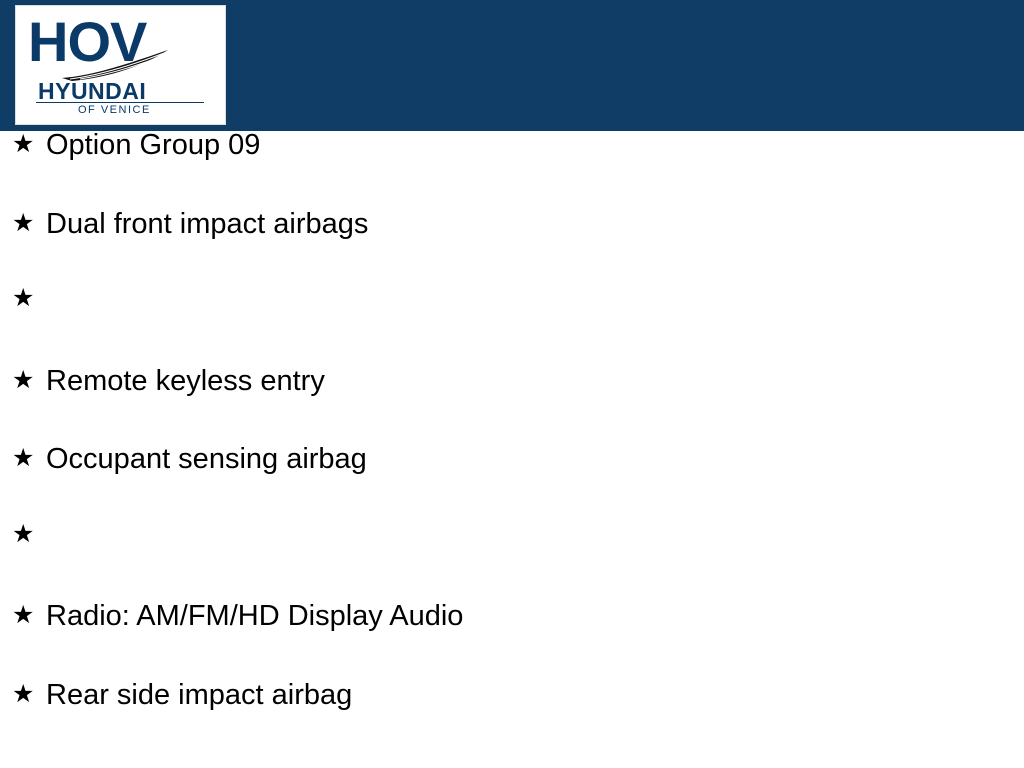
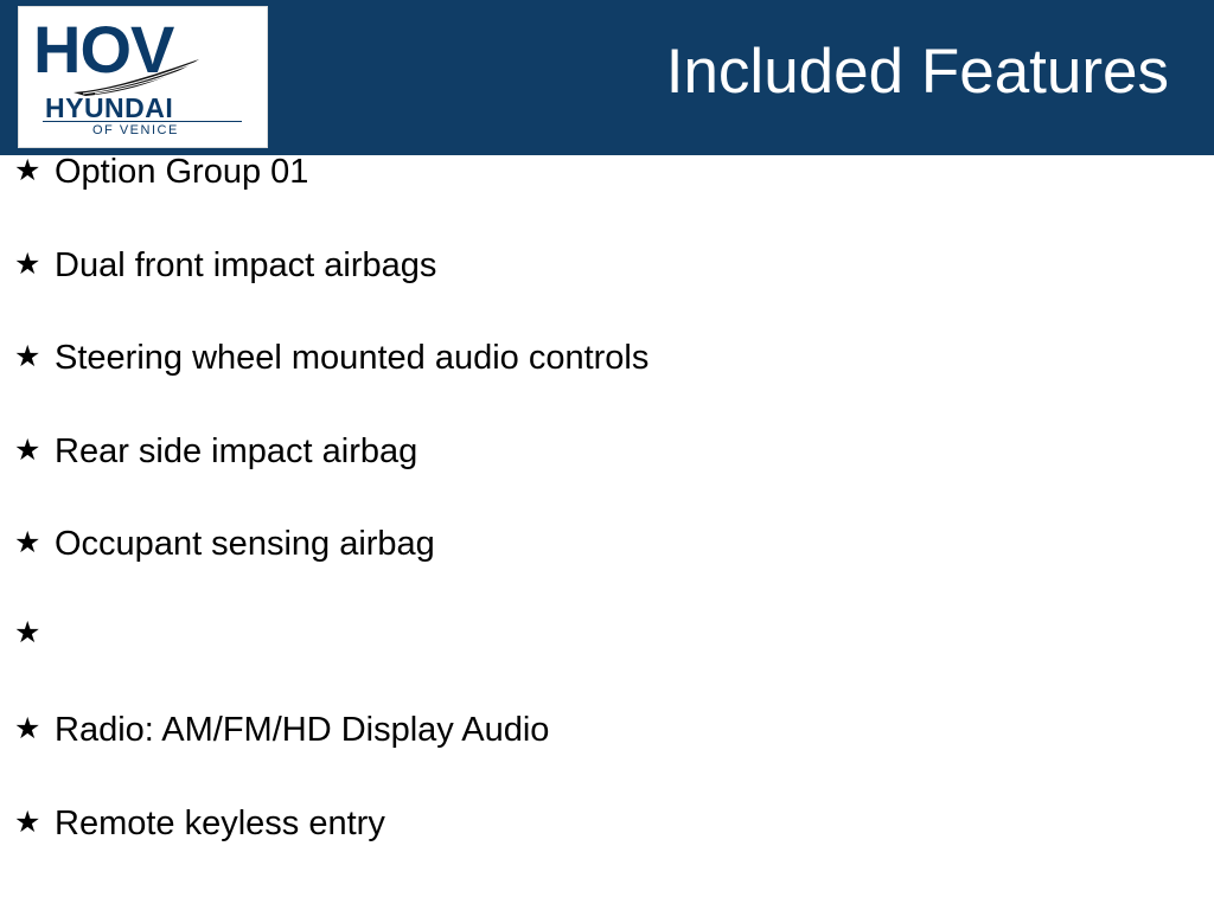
  HOV
  HYUNDAI
  OF VENICE
+ Included Features
  ★
- Option Group 09
+ Option Group 01
  ★
  Dual front impact airbags
  ★
+ Steering wheel mounted audio controls
  ★
- Remote keyless entry
+ Rear side impact airbag
  ★
  Occupant sensing airbag
  ★
  ★
  Radio: AM/FM/HD Display Audio
  ★
- Rear side impact airbag
+ Remote keyless entry
